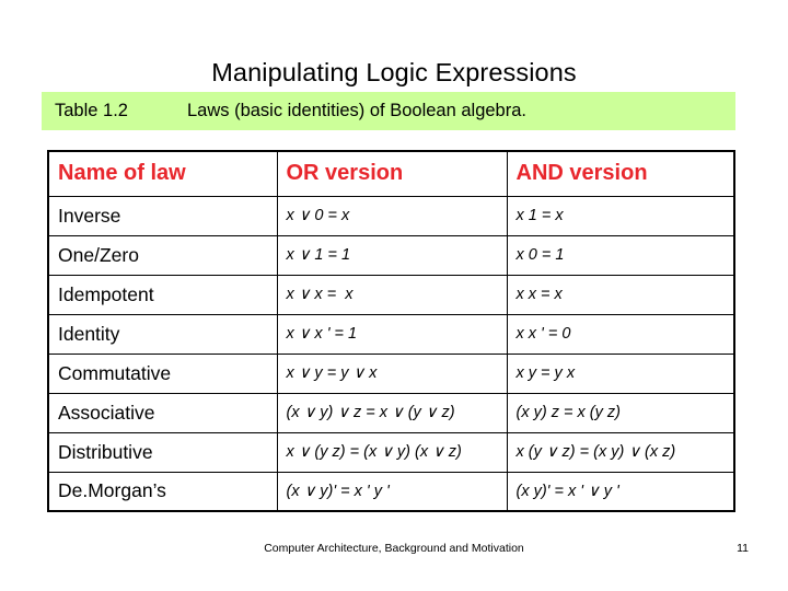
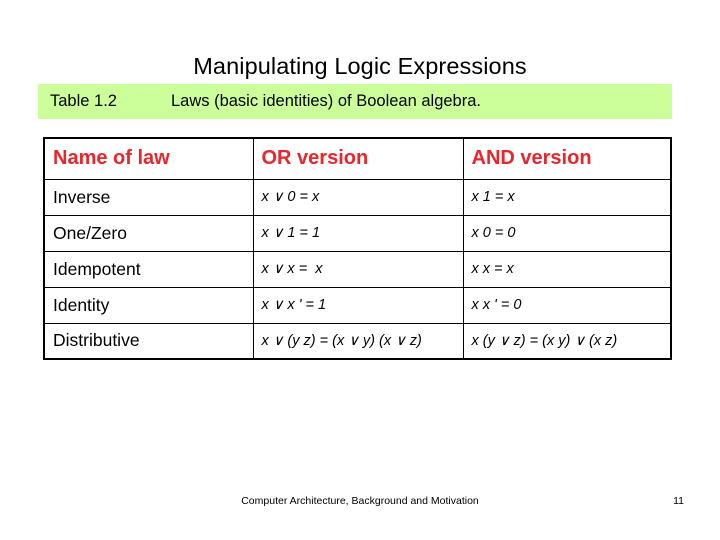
  Manipulating Logic Expressions
  Table 1.2
  Laws (basic identities) of Boolean algebra.
  Name of law	OR version	AND version
  Inverse	x ∨ 0 = x	x 1 = x
- One/Zero	x ∨ 1 = 1	x 0 = 1
+ One/Zero	x ∨ 1 = 1	x 0 = 0
  Idempotent	x ∨ x = x	x x = x
  Identity	x ∨ x ' = 1	x x ' = 0
- Commutative	x ∨ y = y ∨ x	x y = y x
- Associative	(x ∨ y) ∨ z = x ∨ (y ∨ z)	(x y) z = x (y z)
  Distributive	x ∨ (y z) = (x ∨ y) (x ∨ z)	x (y ∨ z) = (x y) ∨ (x z)
- De.Morgan’s	(x ∨ y)' = x ' y '	(x y)' = x ' ∨ y '
  Computer Architecture, Background and Motivation
  11
